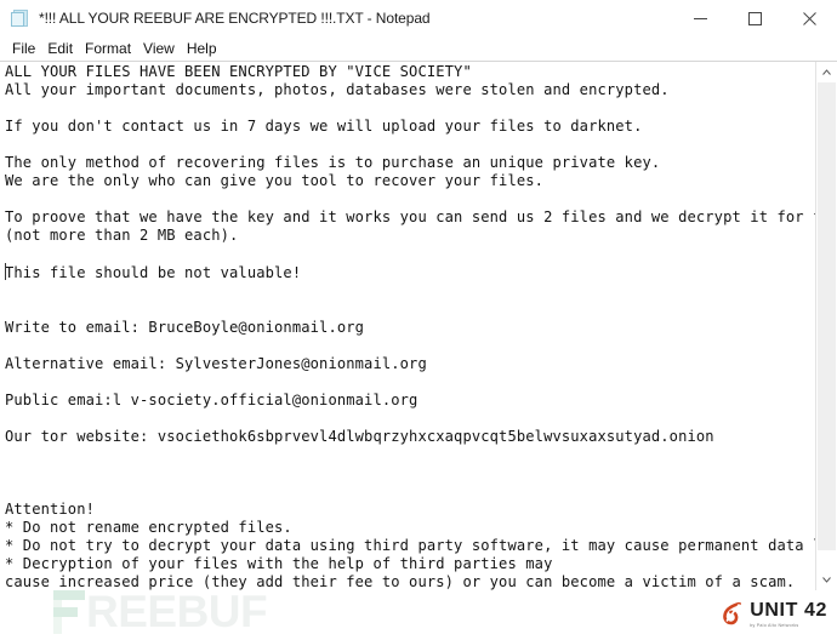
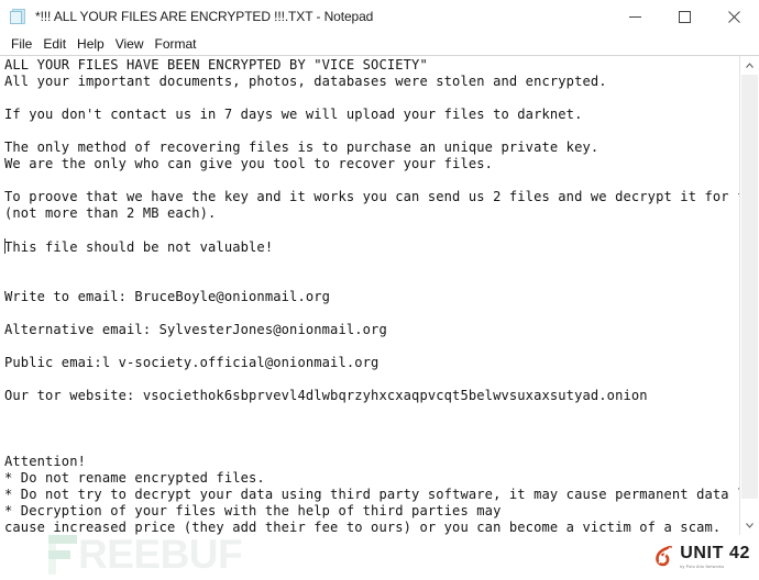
- *!!! ALL YOUR REEBUF ARE ENCRYPTED !!!.TXT - Notepad
+ *!!! ALL YOUR FILES ARE ENCRYPTED !!!.TXT - Notepad
  File
  Edit
- Format
+ Help
  View
- Help
+ Format
  ALL YOUR FILES HAVE BEEN ENCRYPTED BY "VICE SOCIETY"
  All your important documents, photos, databases were stolen and encrypted.
  If you don't contact us in 7 days we will upload your files to darknet.
  The only method of recovering files is to purchase an unique private key.
  We are the only who can give you tool to recover your files.
  To proove that we have the key and it works you can send us 2 files and we decrypt it for
  (not more than 2 MB each).
  This file should be not valuable!
  Write to email: BruceBoyle@onionmail.org
  Alternative email: SylvesterJones@onionmail.org
  Public emai:l v-society.official@onionmail.org
  Our tor website: vsociethok6sbprvevl4dlwbqrzyhxcxaqpvcqt5belwvsuxaxsutyad.onion
  Attention!
  * Do not rename encrypted files.
  * Do not try to decrypt your data using third party software, it may cause permanent data
  * Decryption of your files with the help of third parties may
  cause increased price (they add their fee to ours) or you can become a victim of a scam.
  REEBUF
  UNIT 42
